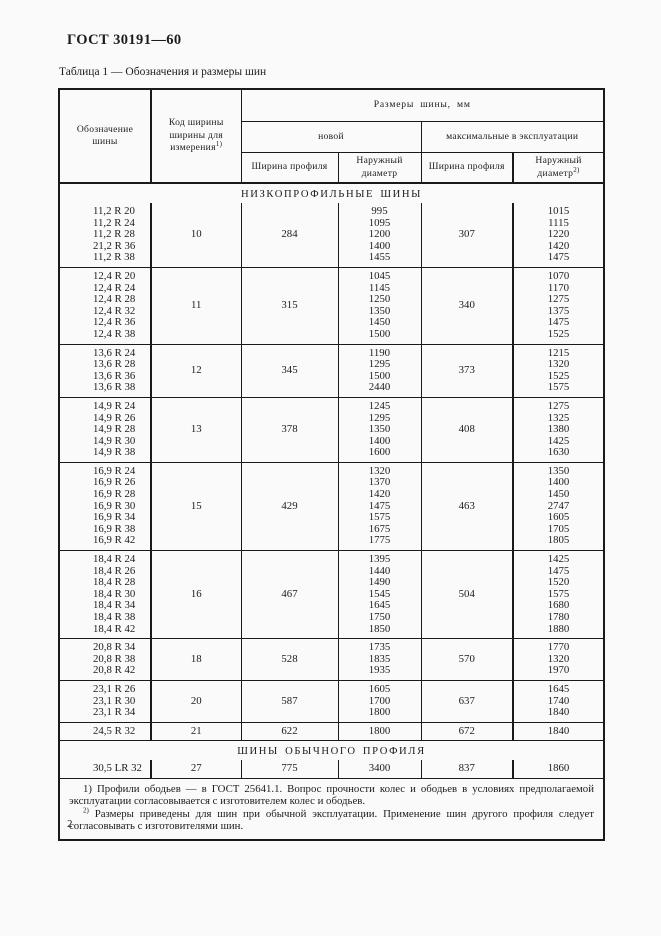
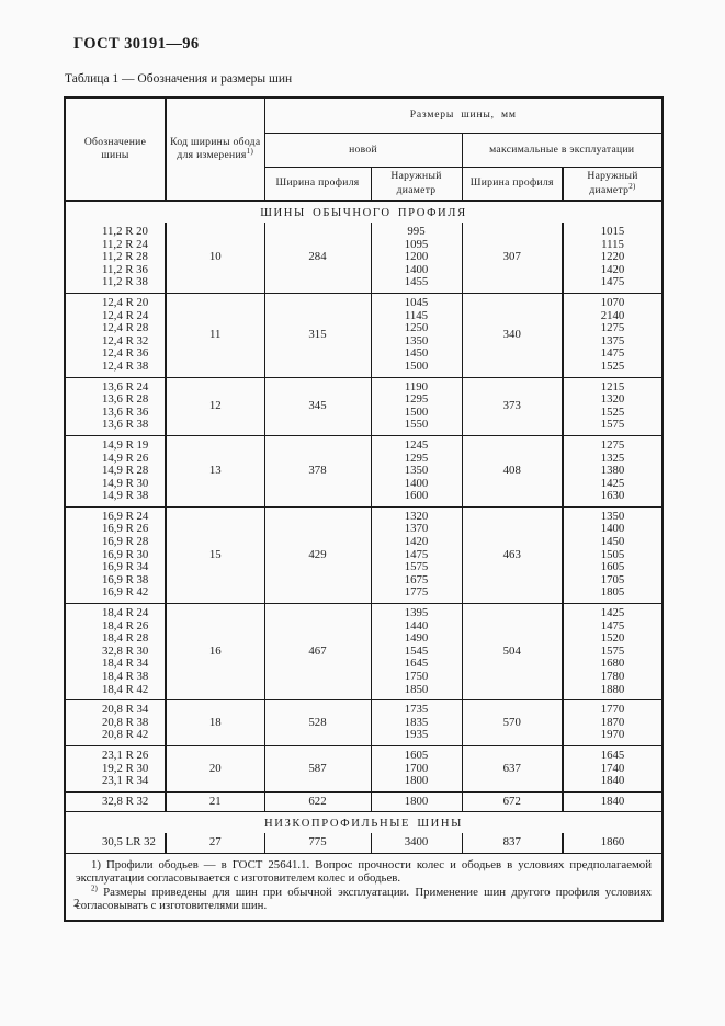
- ГОСТ 30191—60
+ ГОСТ 30191—96
  Таблица 1 — Обозначения и размеры шин
- Обозначение шины	Код ширины ширины для измерения1)	Размеры шины, мм
+ Обозначение шины	Код ширины обода для измерения1)	Размеры шины, мм
  новой	максимальные в эксплуатации
  Ширина профиля	Наружный диаметр	Ширина профиля	Наружный диаметр2)
- НИЗКОПРОФИЛЬНЫЕ ШИНЫ
+ ШИНЫ ОБЫЧНОГО ПРОФИЛЯ
- 11,2 R 2011,2 R 2411,2 R 2821,2 R 3611,2 R 38	10	284	9951095120014001455	307	10151115122014201475
+ 11,2 R 2011,2 R 2411,2 R 2811,2 R 3611,2 R 38	10	284	9951095120014001455	307	10151115122014201475
- 12,4 R 2012,4 R 2412,4 R 2812,4 R 3212,4 R 3612,4 R 38	11	315	104511451250135014501500	340	107011701275137514751525
+ 12,4 R 2012,4 R 2412,4 R 2812,4 R 3212,4 R 3612,4 R 38	11	315	104511451250135014501500	340	107021401275137514751525
- 13,6 R 2413,6 R 2813,6 R 3613,6 R 38	12	345	1190129515002440	373	1215132015251575
+ 13,6 R 2413,6 R 2813,6 R 3613,6 R 38	12	345	1190129515001550	373	1215132015251575
- 14,9 R 2414,9 R 2614,9 R 2814,9 R 3014,9 R 38	13	378	12451295135014001600	408	12751325138014251630
+ 14,9 R 1914,9 R 2614,9 R 2814,9 R 3014,9 R 38	13	378	12451295135014001600	408	12751325138014251630
- 16,9 R 2416,9 R 2616,9 R 2816,9 R 3016,9 R 3416,9 R 3816,9 R 42	15	429	1320137014201475157516751775	463	1350140014502747160517051805
+ 16,9 R 2416,9 R 2616,9 R 2816,9 R 3016,9 R 3416,9 R 3816,9 R 42	15	429	1320137014201475157516751775	463	1350140014501505160517051805
- 18,4 R 2418,4 R 2618,4 R 2818,4 R 3018,4 R 3418,4 R 3818,4 R 42	16	467	1395144014901545164517501850	504	1425147515201575168017801880
+ 18,4 R 2418,4 R 2618,4 R 2832,8 R 3018,4 R 3418,4 R 3818,4 R 42	16	467	1395144014901545164517501850	504	1425147515201575168017801880
- 20,8 R 3420,8 R 3820,8 R 42	18	528	173518351935	570	177013201970
+ 20,8 R 3420,8 R 3820,8 R 42	18	528	173518351935	570	177018701970
- 23,1 R 2623,1 R 3023,1 R 34	20	587	160517001800	637	164517401840
+ 23,1 R 2619,2 R 3023,1 R 34	20	587	160517001800	637	164517401840
- 24,5 R 32	21	622	1800	672	1840
+ 32,8 R 32	21	622	1800	672	1840
- ШИНЫ ОБЫЧНОГО ПРОФИЛЯ
+ НИЗКОПРОФИЛЬНЫЕ ШИНЫ
  30,5 LR 32	27	775	3400	837	1860
- 1) Профили ободьев — в ГОСТ 25641.1. Вопрос прочности колес и ободьев в условиях предполагаемой эксплуатации согласовывается с изготовителем колес и ободьев.2) Размеры приведены для шин при обычной эксплуатации. Применение шин другого профиля следует согласовывать с изготовителями шин.
+ 1) Профили ободьев — в ГОСТ 25641.1. Вопрос прочности колес и ободьев в условиях предполагаемой эксплуатации согласовывается с изготовителем колес и ободьев.2) Размеры приведены для шин при обычной эксплуатации. Применение шин другого профиля условиях согласовывать с изготовителями шин.
  2
